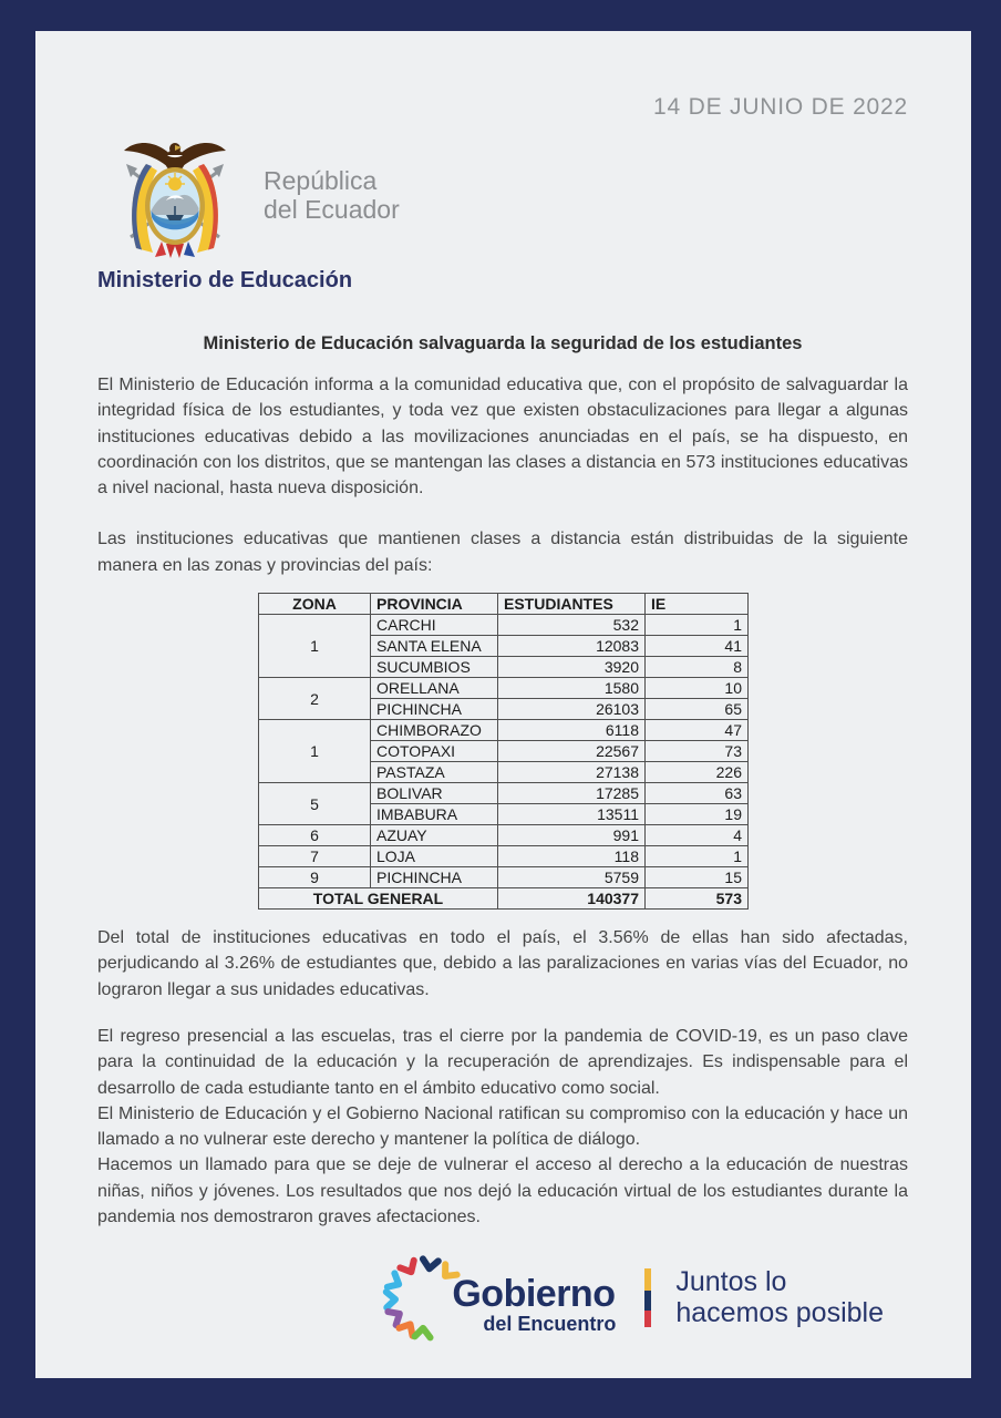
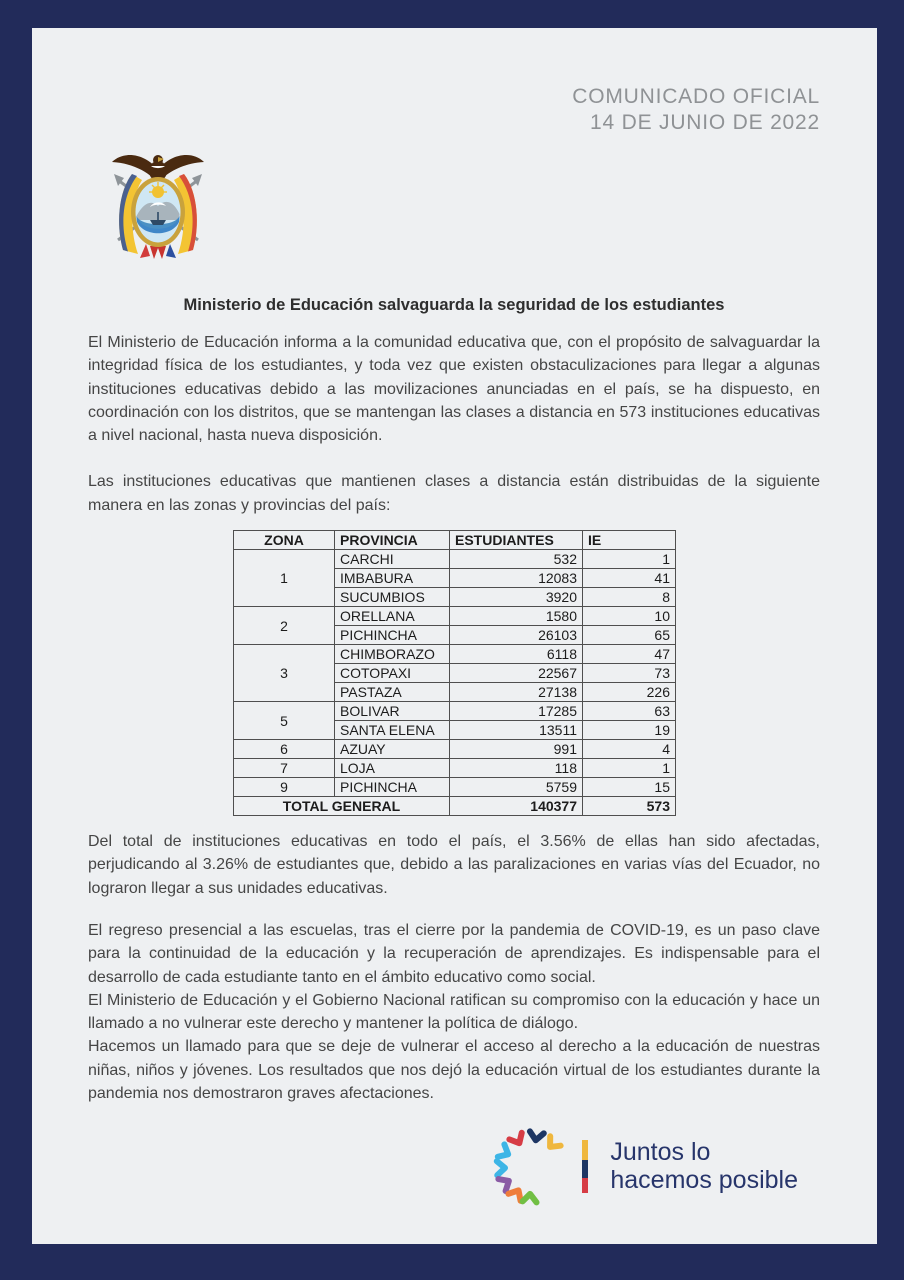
+ COMUNICADO OFICIAL
  14 DE JUNIO DE 2022
- República
- del Ecuador
- Ministerio de Educación
  Ministerio de Educación salvaguarda la seguridad de los estudiantes
  El Ministerio de Educación informa a la comunidad educativa que, con el propósito de salvaguardar la integridad física de los estudiantes, y toda vez que existen obstaculizaciones para llegar a algunas instituciones educativas debido a las movilizaciones anunciadas en el país, se ha dispuesto, en coordinación con los distritos, que se mantengan las clases a distancia en 573 instituciones educativas a nivel nacional, hasta nueva disposición.
  Las instituciones educativas que mantienen clases a distancia están distribuidas de la siguiente manera en las zonas y provincias del país:
  ZONA	PROVINCIA	ESTUDIANTES	IE
  1	CARCHI	532	1
- SANTA ELENA	12083	41
+ IMBABURA	12083	41
  SUCUMBIOS	3920	8
  2	ORELLANA	1580	10
  PICHINCHA	26103	65
- 1	CHIMBORAZO	6118	47
+ 3	CHIMBORAZO	6118	47
  COTOPAXI	22567	73
  PASTAZA	27138	226
  5	BOLIVAR	17285	63
- IMBABURA	13511	19
+ SANTA ELENA	13511	19
  6	AZUAY	991	4
  7	LOJA	118	1
  9	PICHINCHA	5759	15
  TOTAL GENERAL	140377	573
  Del total de instituciones educativas en todo el país, el 3.56% de ellas han sido afectadas, perjudicando al 3.26% de estudiantes que, debido a las paralizaciones en varias vías del Ecuador, no lograron llegar a sus unidades educativas.
  El regreso presencial a las escuelas, tras el cierre por la pandemia de COVID-19, es un paso clave para la continuidad de la educación y la recuperación de aprendizajes. Es indispensable para el desarrollo de cada estudiante tanto en el ámbito educativo como social.
  El Ministerio de Educación y el Gobierno Nacional ratifican su compromiso con la educación y hace un llamado a no vulnerar este derecho y mantener la política de diálogo.
  Hacemos un llamado para que se deje de vulnerar el acceso al derecho a la educación de nuestras niñas, niños y jóvenes. Los resultados que nos dejó la educación virtual de los estudiantes durante la pandemia nos demostraron graves afectaciones.
- Gobierno
- del Encuentro
  Juntos lo
  hacemos posible
